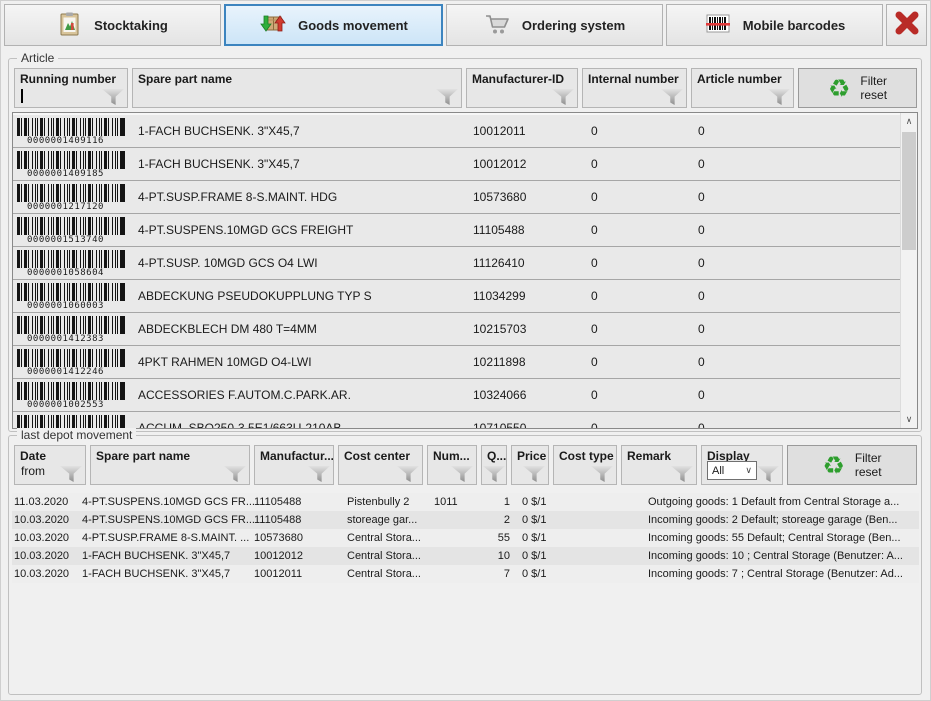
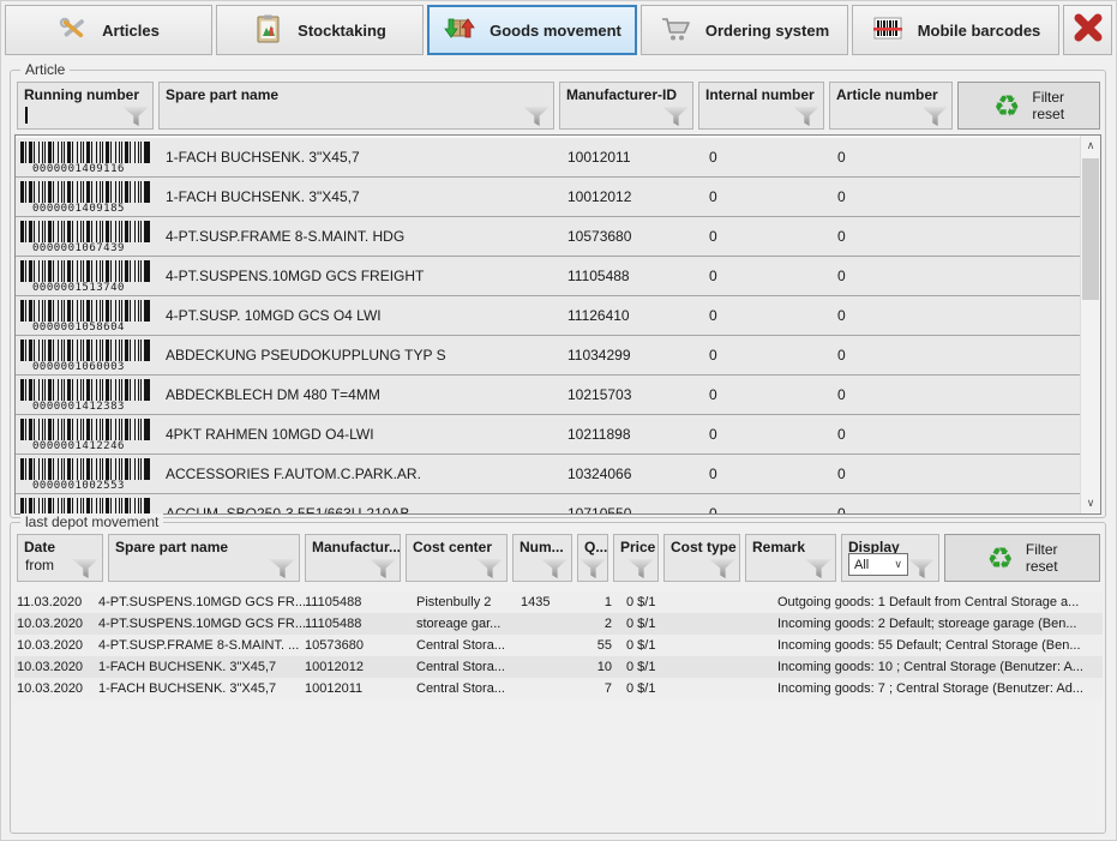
+ Articles
  Stocktaking
  Goods movement
  Ordering system
  Mobile barcodes
  Article
  Running number
  Spare part name
  Manufacturer-ID
  Internal number
  Article number
  ♻
  Filter
  reset
  0000001409116
  1-FACH BUCHSENK. 3"X45,7
  10012011
  0
  0
  0000001409185
  1-FACH BUCHSENK. 3"X45,7
  10012012
  0
  0
- 0000001217120
+ 0000001067439
  4-PT.SUSP.FRAME 8-S.MAINT. HDG
  10573680
  0
  0
  0000001513740
  4-PT.SUSPENS.10MGD GCS FREIGHT
  11105488
  0
  0
  0000001058604
  4-PT.SUSP. 10MGD GCS O4 LWI
  11126410
  0
  0
  0000001060003
  ABDECKUNG PSEUDOKUPPLUNG TYP S
  11034299
  0
  0
  0000001412383
  ABDECKBLECH DM 480 T=4MM
  10215703
  0
  0
  0000001412246
  4PKT RAHMEN 10MGD O4-LWI
  10211898
  0
  0
  0000001002553
  ACCESSORIES F.AUTOM.C.PARK.AR.
  10324066
  0
  0
  ∧
  ∨
  last depot movement
  Date
  from
  Spare part name
  Manufactur...
  Cost center
  Num...
  Q...
  Price
  Cost type
  Remark
  Display
  All
  ∨
  ♻
  Filter
  reset
  11.03.2020
  4-PT.SUSPENS.10MGD GCS FR...
  11105488
  Pistenbully 2
- 1011
+ 1435
  1
  0 $/1
  Outgoing goods: 1 Default from Central Storage a...
  10.03.2020
  4-PT.SUSPENS.10MGD GCS FR...
  11105488
  storeage gar...
  2
  0 $/1
  Incoming goods: 2 Default; storeage garage (Ben...
  10.03.2020
  4-PT.SUSP.FRAME 8-S.MAINT. ...
  10573680
  Central Stora...
  55
  0 $/1
  Incoming goods: 55 Default; Central Storage (Ben...
  10.03.2020
  1-FACH BUCHSENK. 3"X45,7
  10012012
  Central Stora...
  10
  0 $/1
  Incoming goods: 10 ; Central Storage (Benutzer: A...
  10.03.2020
  1-FACH BUCHSENK. 3"X45,7
  10012011
  Central Stora...
  7
  0 $/1
  Incoming goods: 7 ; Central Storage (Benutzer: Ad...
